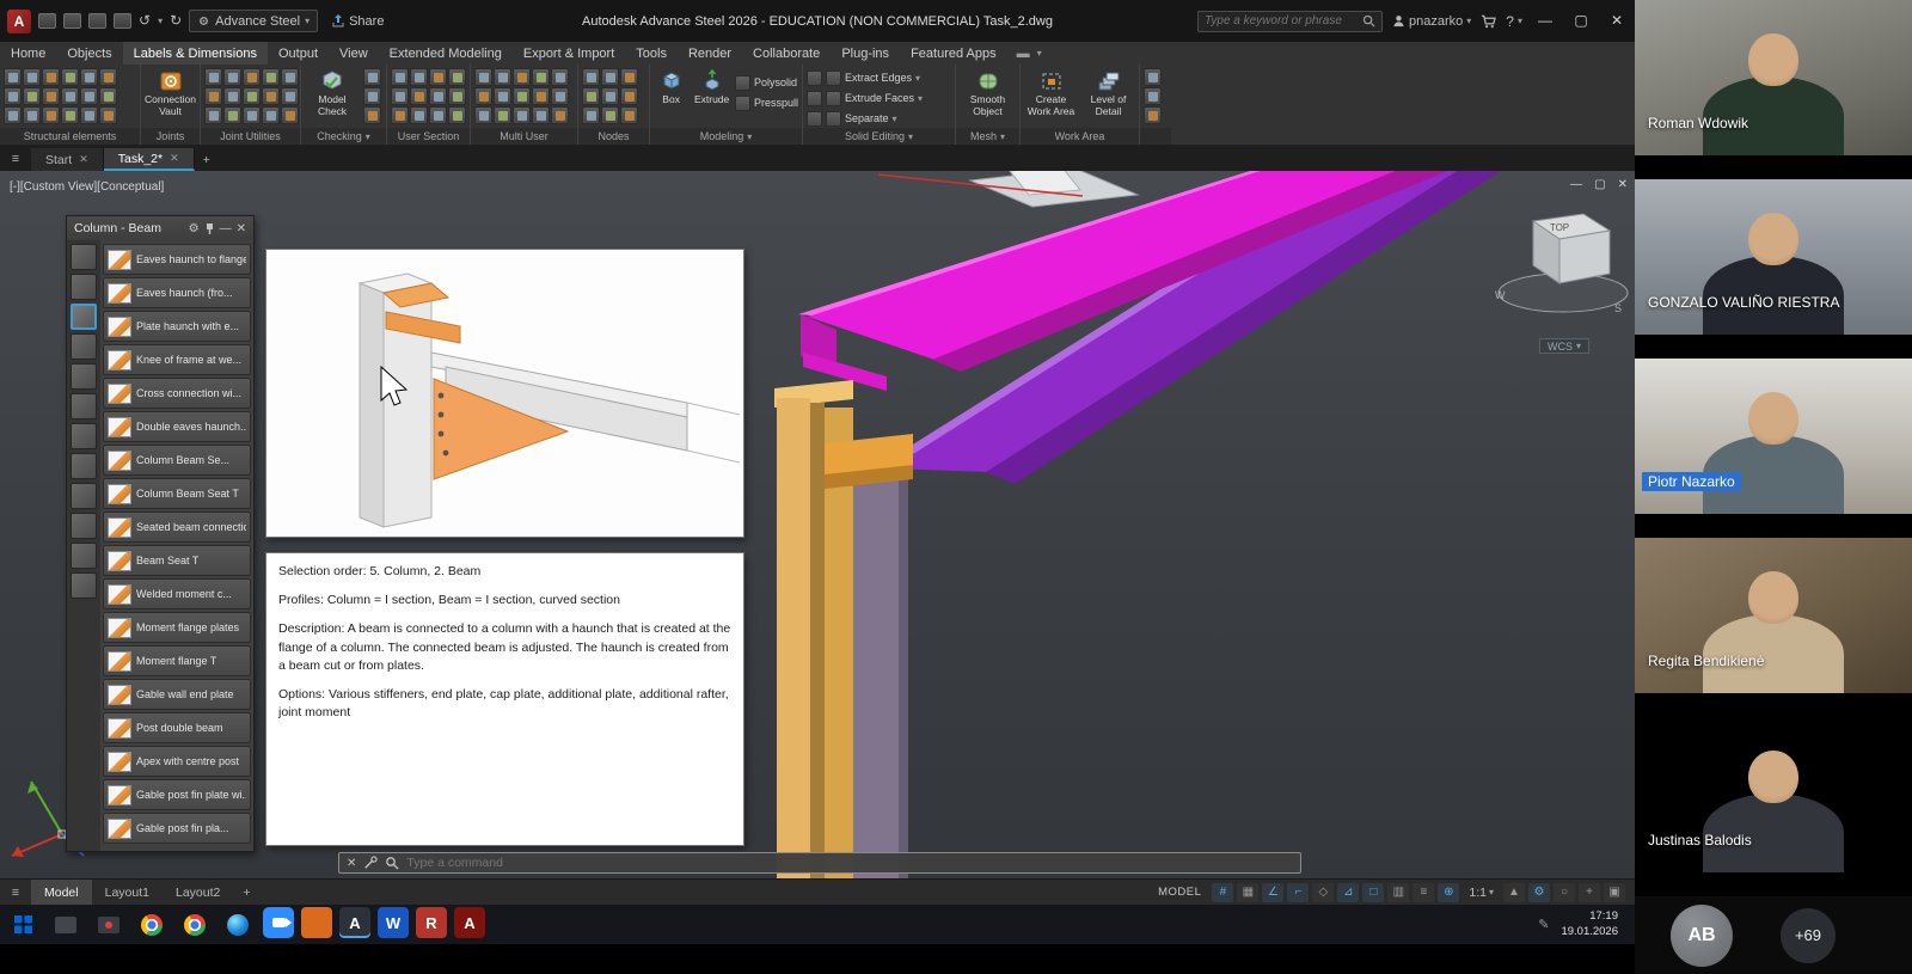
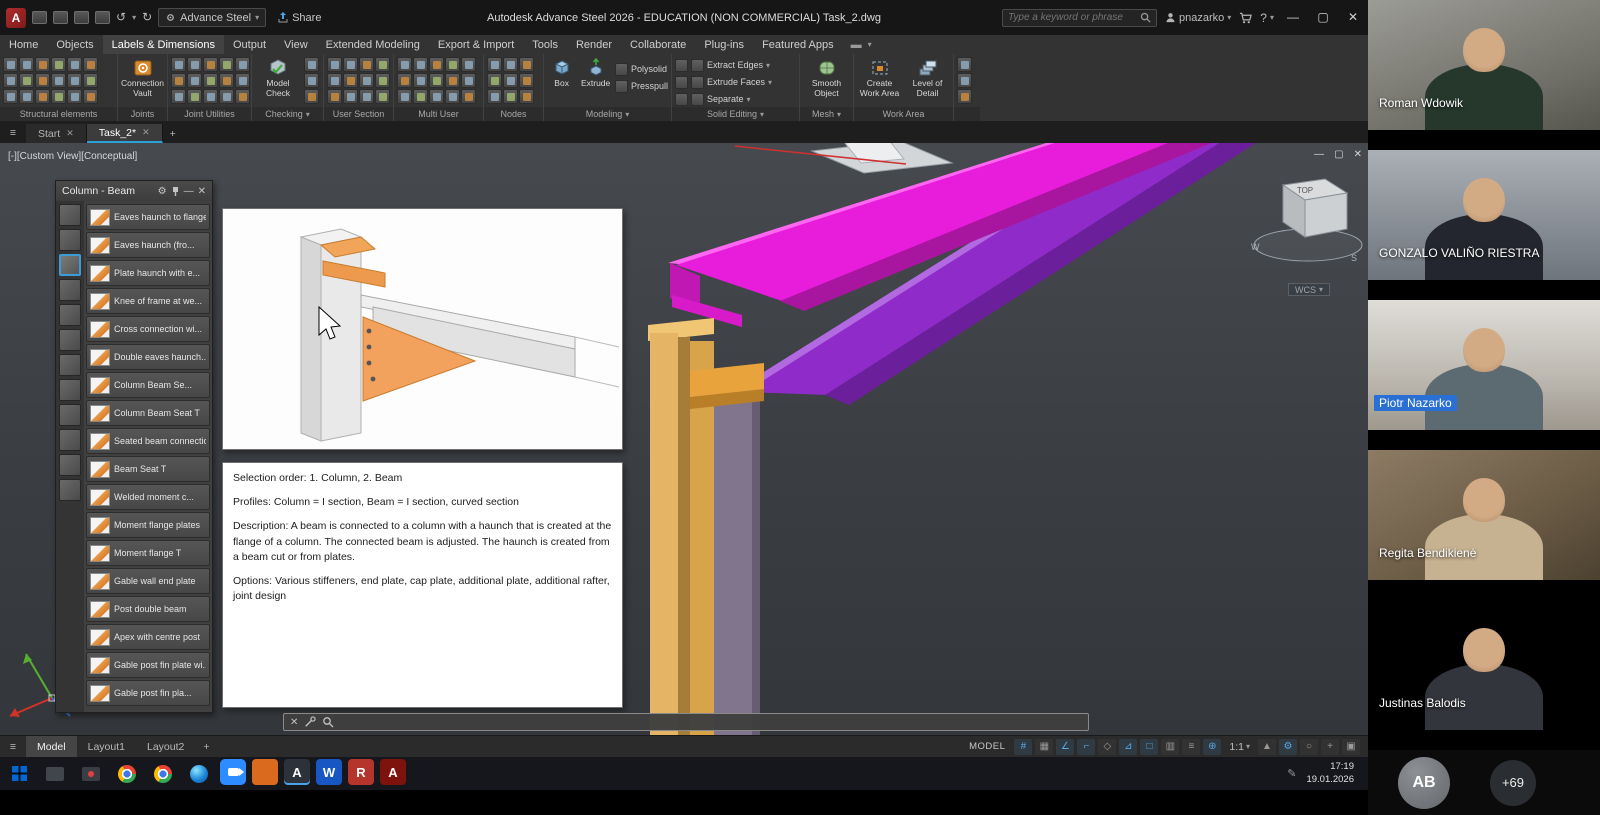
  A
  ↺
  ▾
  ↻
  Advance Steel
  ▾
  Share
  Autodesk Advance Steel 2026 - EDUCATION (NON COMMERCIAL) Task_2.dwg
  Type a keyword or phrase
  pnazarko
  ▾
  ?
  ▾
  —
  ▢
  ✕
  Home
  Objects
  Labels & Dimensions
  Output
  View
  Extended Modeling
  Export & Import
  Tools
  Render
  Collaborate
  Plug-ins
  Featured Apps
  ▬
  ▾
  Structural elements
  Connection Vault
  Joints
  Joint Utilities
  Model Check
  Checking
  ▾
  User Section
  Multi User
  Nodes
  Box
  Extrude
  Polysolid
  Presspull
  Modeling
  ▾
  Extract Edges
  ▾
  Extrude Faces
  ▾
  Separate
  ▾
  Solid Editing
  ▾
  Smooth Object
  Mesh
  ▾
  Create Work Area
  Level of Detail
  Work Area
  ≡
  Start
  ✕
  Task_2*
  ✕
  +
  [-][Custom View][Conceptual]
  —
  ▢
  ✕
  TOP
  W
  S
  WCS
  ▾
  Column - Beam
  ⚙
  —
  ✕
  Eaves haunch to flange
  Eaves haunch (fro...
  Plate haunch with e...
  Knee of frame at we...
  Cross connection wi...
  Double eaves haunch..
  Column Beam Se...
  Column Beam Seat T
  Seated beam connecti
  Beam Seat T
  Welded moment c...
  Moment flange plates
  Moment flange T
  Gable wall end plate
  Post double beam
  Apex with centre post
  Gable post fin plate wi.
  Gable post fin pla...
- Selection order: 5. Column, 2. Beam
+ Selection order: 1. Column, 2. Beam
  Profiles: Column = I section, Beam = I section, curved section
  Description: A beam is connected to a column with a haunch that is created at the flange of a column. The connected beam is adjusted. The haunch is created from a beam cut or from plates.
- Options: Various stiffeners, end plate, cap plate, additional plate, additional rafter, joint moment
+ Options: Various stiffeners, end plate, cap plate, additional plate, additional rafter, joint design
  ✕
- Type a command
  ≡
  Model
  Layout1
  Layout2
  +
  MODEL
  #
  ▦
  ∠
  ⌐
  ◇
  ⊿
  □
  ▥
  ≡
  ⊕
  1:1
  ▾
  ▲
  ⚙
  ○
  +
  ▣
  A
  W
  R
  A
  ✎
  17:19
  19.01.2026
  Roman Wdowik
  GONZALO VALIÑO RIESTRA
  Piotr Nazarko
  Regita Bendikienė
  Justinas Balodis
  AB
  +69
